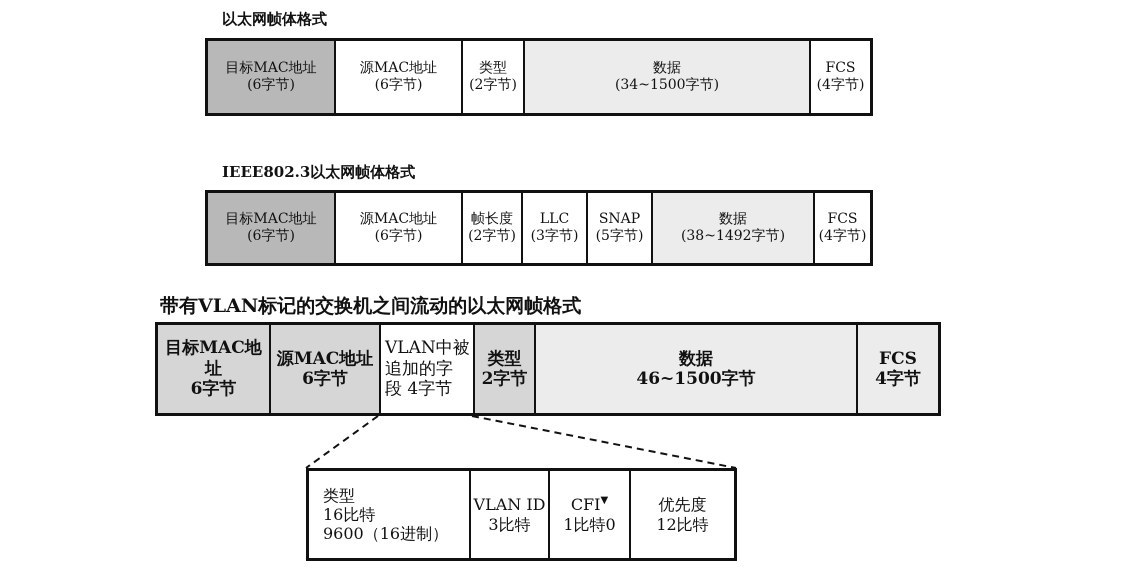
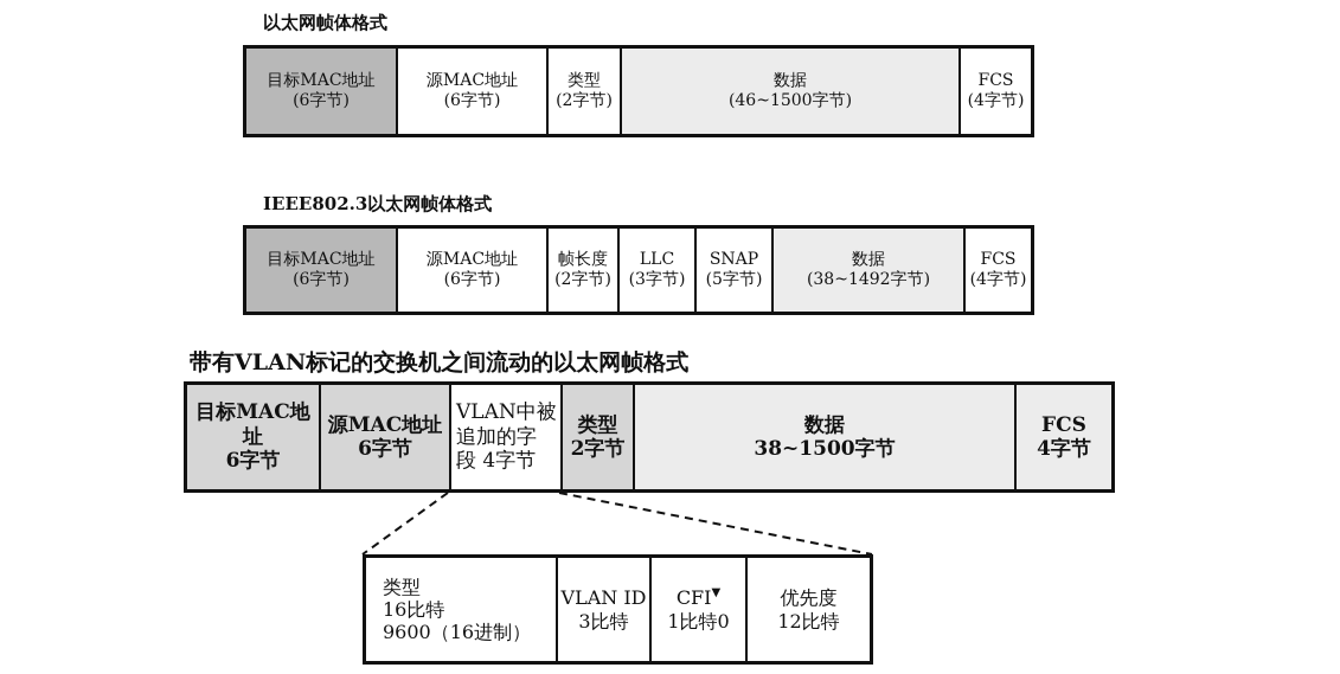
  以太网帧体格式
  目标MAC地址
  (6字节)
  源MAC地址
  (6字节)
  类型
  (2字节)
  数据
- (34~1500字节)
+ (46~1500字节)
  FCS
  (4字节)
  IEEE802.3以太网帧体格式
  目标MAC地址
  (6字节)
  源MAC地址
  (6字节)
  帧长度
  (2字节)
  LLC
  (3字节)
  SNAP
  (5字节)
  数据
  (38~1492字节)
  FCS
  (4字节)
  带有VLAN标记的交换机之间流动的以太网帧格式
  目标MAC地址
  6字节
  源MAC地址
  6字节
  VLAN中被
  追加的字
  段 4字节
  类型
  2字节
  数据
- 46~1500字节
+ 38~1500字节
  FCS
  4字节
  类型
  16比特
  9600（16进制）
  VLAN ID
  3比特
  CFI▼
  1比特0
  优先度
  12比特
